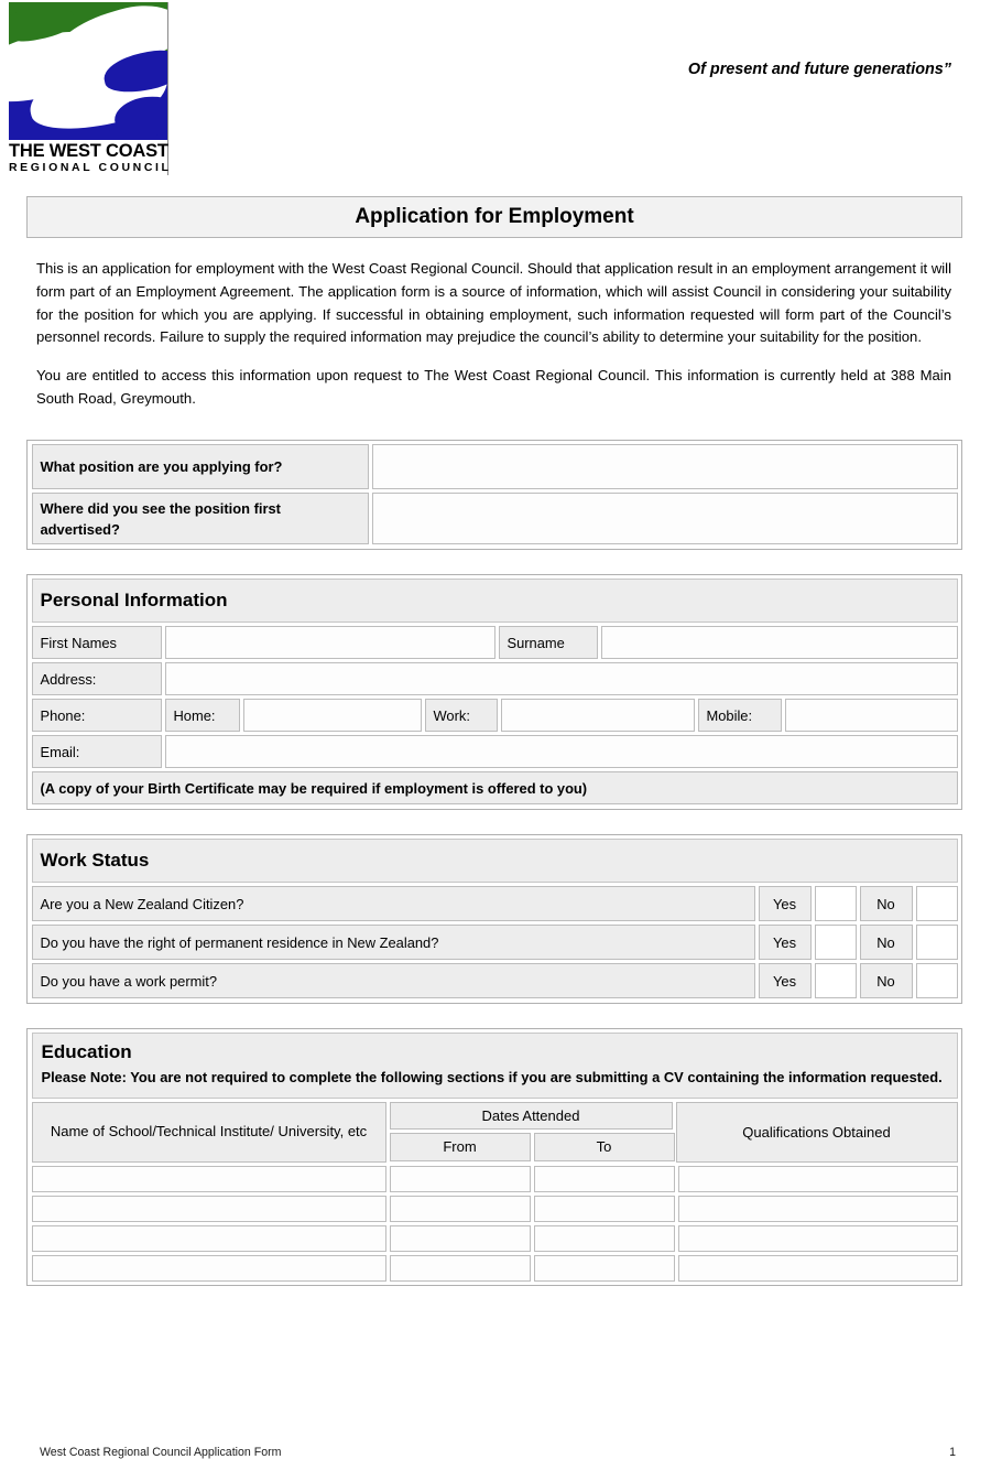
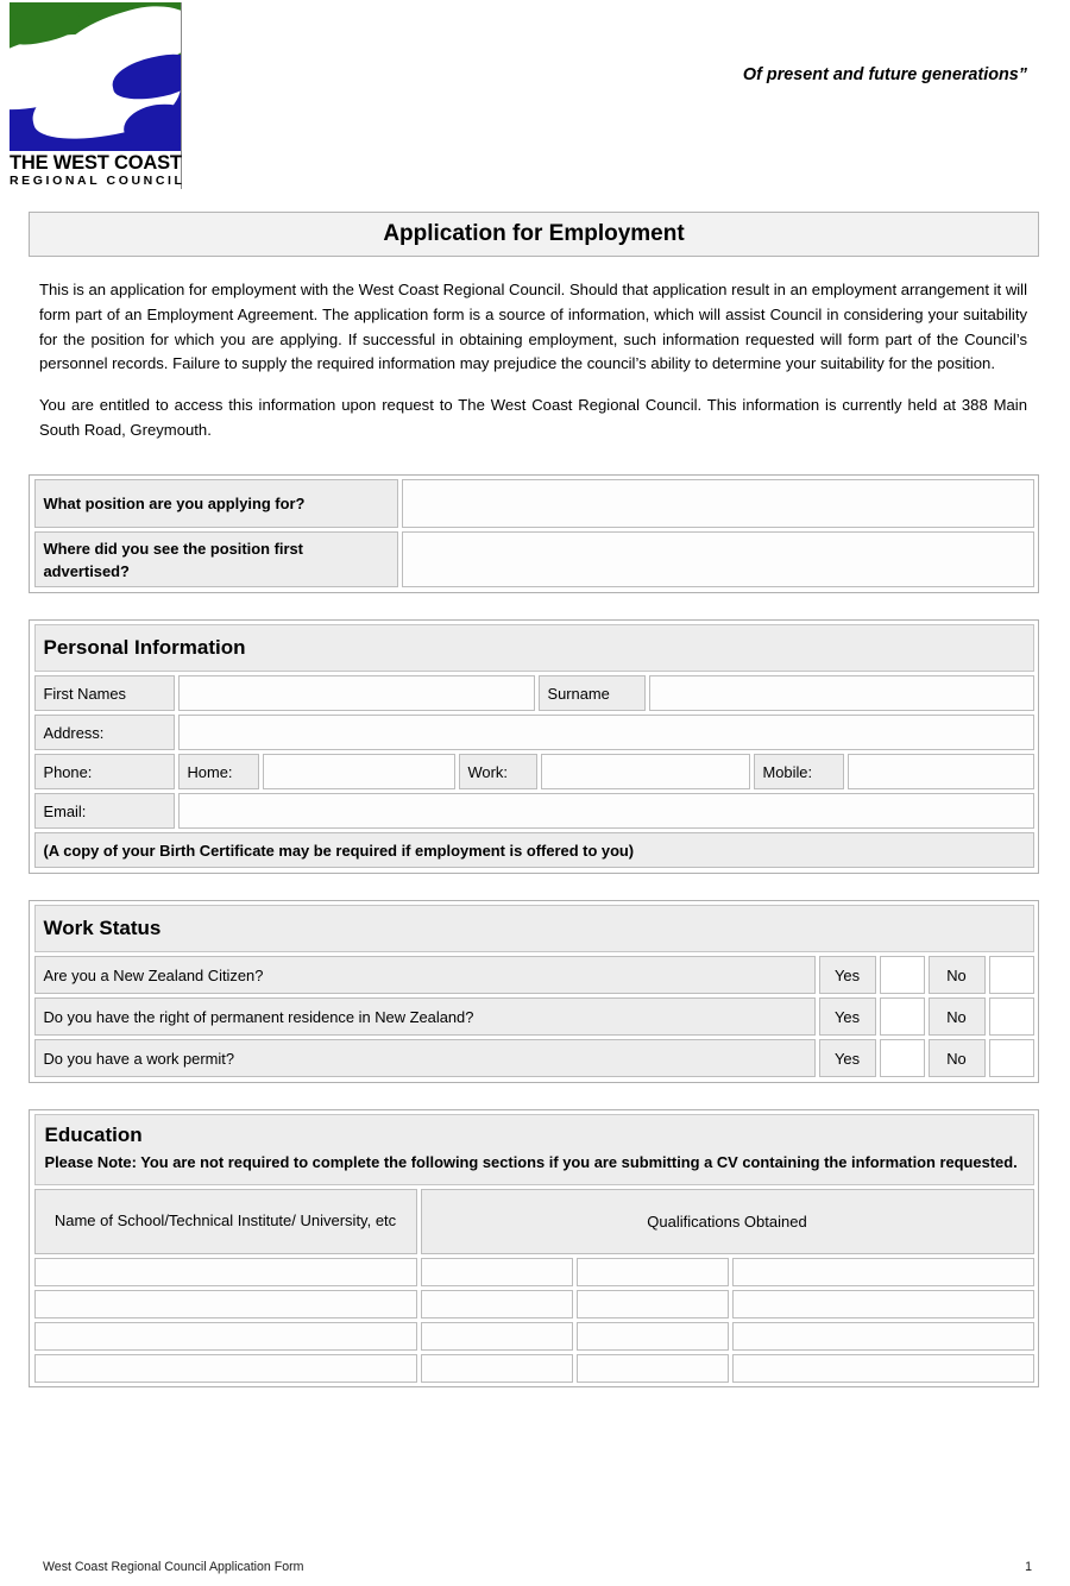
  THE WEST COAST
  REGIONAL COUNCIL
  Of present and future generations”
  Application for Employment
  This is an application for employment with the West Coast Regional Council. Should that application result in an employment arrangement it will form part of an Employment Agreement. The application form is a source of information, which will assist Council in considering your suitability for the position for which you are applying. If successful in obtaining employment, such information requested will form part of the Council’s personnel records. Failure to supply the required information may prejudice the council’s ability to determine your suitability for the position.
  You are entitled to access this information upon request to The West Coast Regional Council. This information is currently held at 388 Main South Road, Greymouth.
  What position are you applying for?
  Where did you see the position first advertised?
  Personal Information
  First Names
  Surname
  Address:
  Phone:
  Home:
  Work:
  Mobile:
  Email:
  (A copy of your Birth Certificate may be required if employment is offered to you)
  Work Status
  Are you a New Zealand Citizen?
  Yes
  No
  Do you have the right of permanent residence in New Zealand?
  Yes
  No
  Do you have a work permit?
  Yes
  No
  Education
  Please Note: You are not required to complete the following sections if you are submitting a CV containing the information requested.
  Name of School/Technical Institute/ University, etc
- Dates Attended
- From
- To
  Qualifications Obtained
  West Coast Regional Council Application Form
  1
